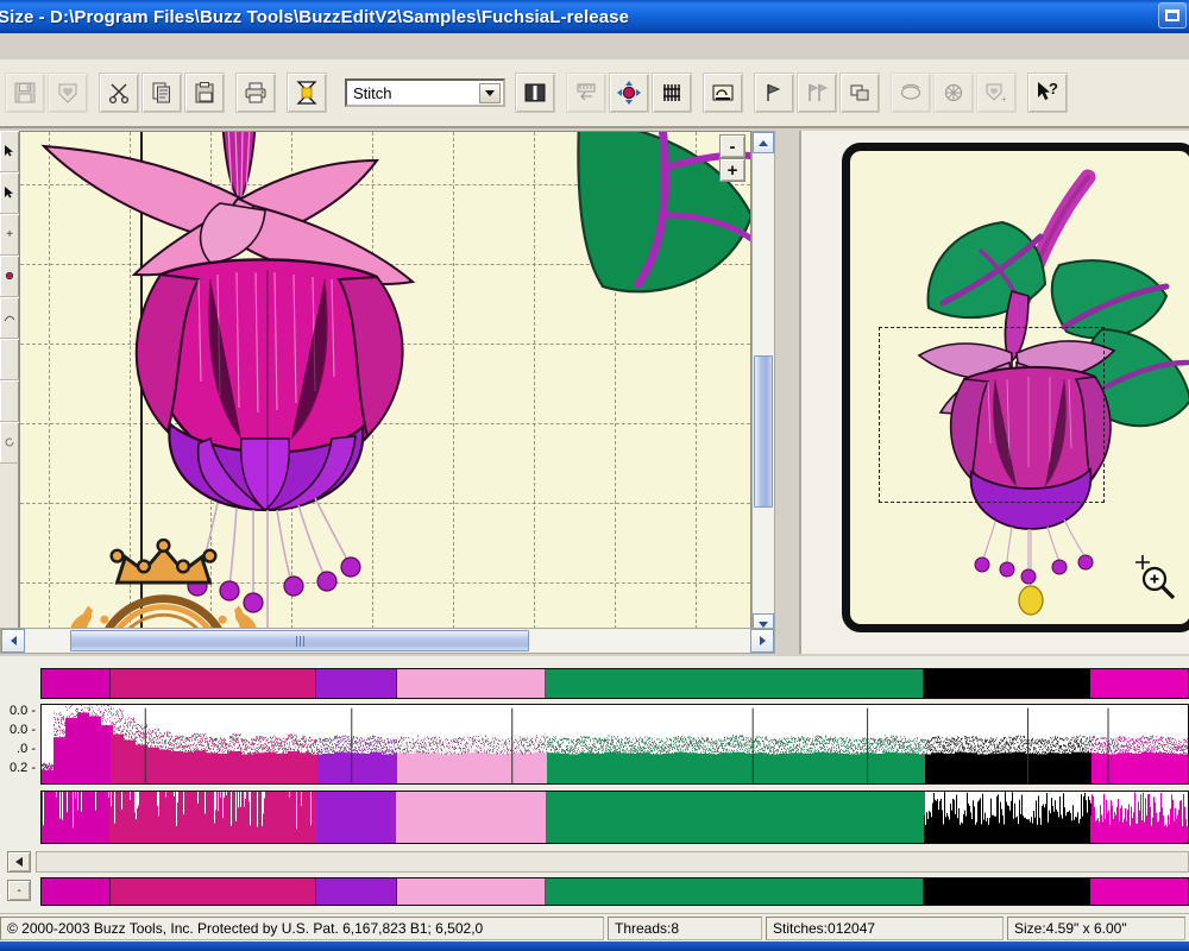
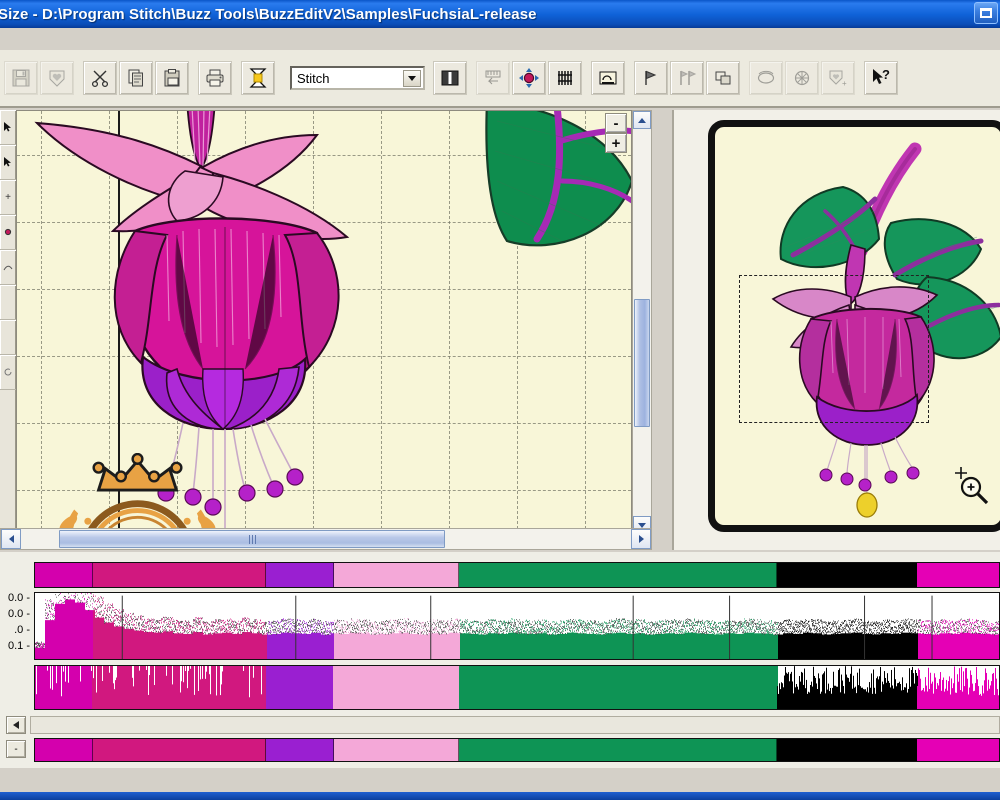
- Size - D:\Program Files\Buzz Tools\BuzzEditV2\Samples\FuchsiaL-release
+ Size - D:\Program Stitch\Buzz Tools\BuzzEditV2\Samples\FuchsiaL-release
  Stitch
  +
  ?
  +
  -
  +
  0.0 -
  0.0 -
  .0 -
- 0.2 -
+ 0.1 -
  -
- © 2000-2003 Buzz Tools, Inc. Protected by U.S. Pat. 6,167,823 B1; 6,502,0
- Threads:8
- Stitches:012047
- Size:4.59" x 6.00"
